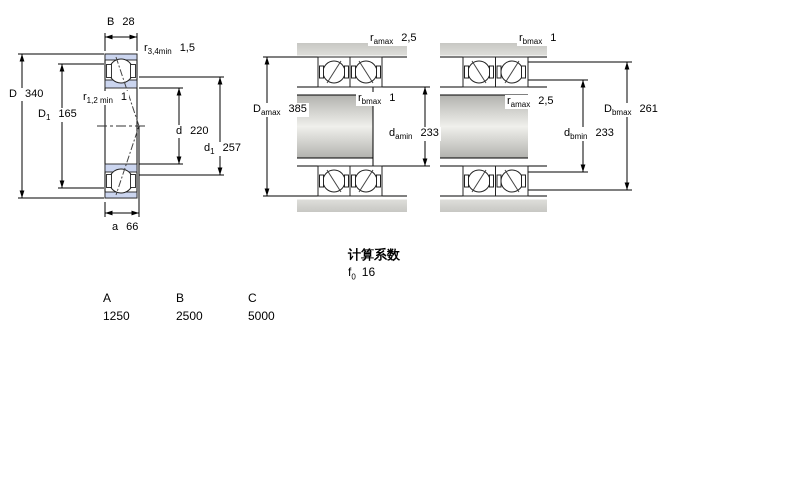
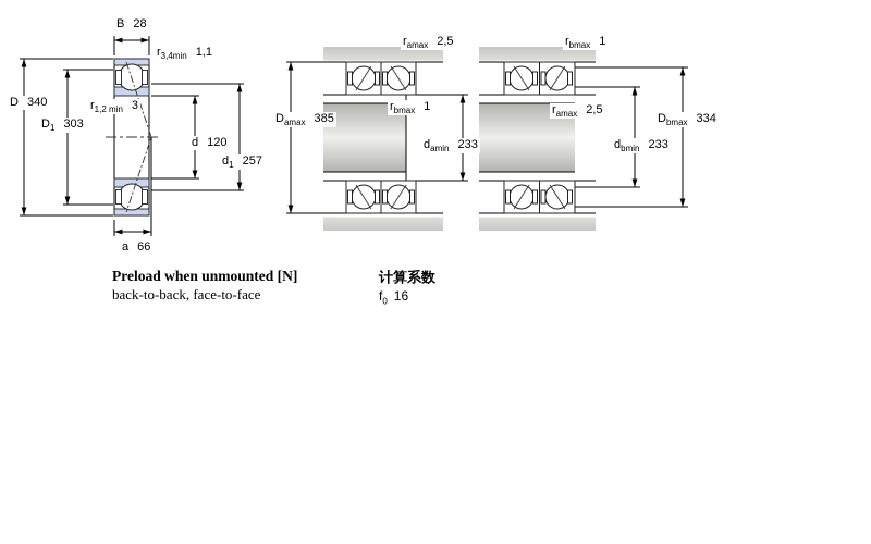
  B 28
- r3,4min 1,5
+ r3,4min 1,1
  D 340
- D1 165
+ D1 303
- r1,2 min 1
+ r1,2 min 3
- d 220
+ d 120
  d1 257
  a 66
  ramax 2,5
  rbmax 1
  Damax 385
  damin 233
  rbmax 1
  ramax 2,5
- Dbmax 261
+ Dbmax 334
  dbmin 233
+ Preload when unmounted [N]
+ back-to-back, face-to-face
  计算系数
  f016
- A
- B
- C
- 1250
- 2500
- 5000
